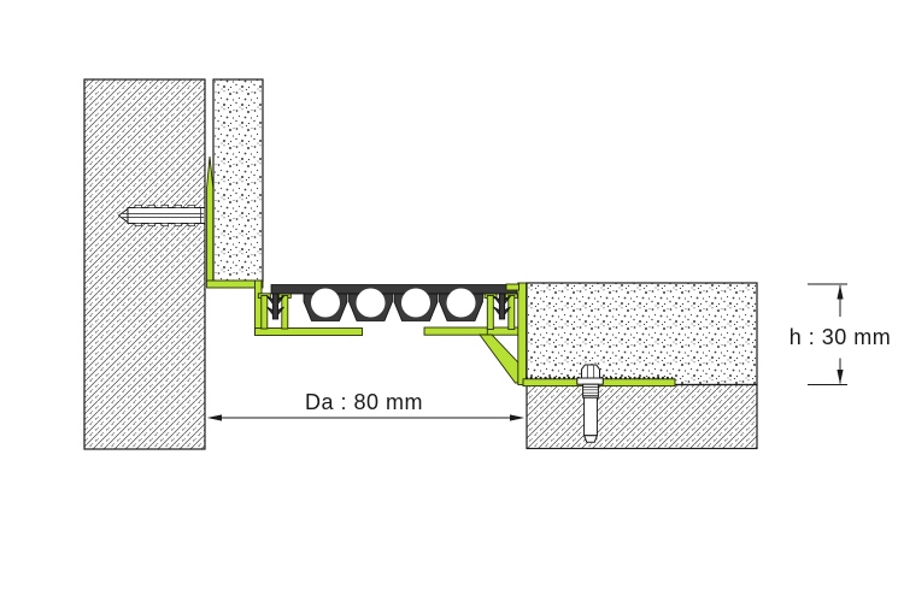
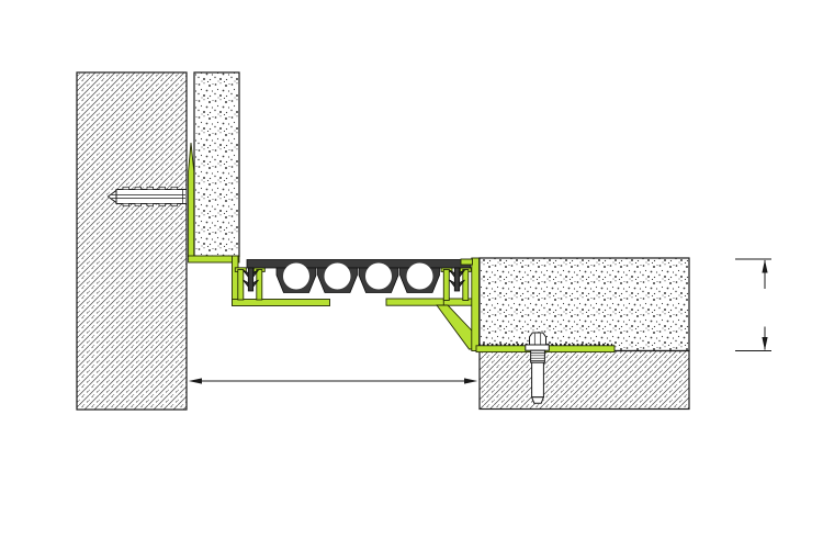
- Da : 80 mm
- h : 30 mm
